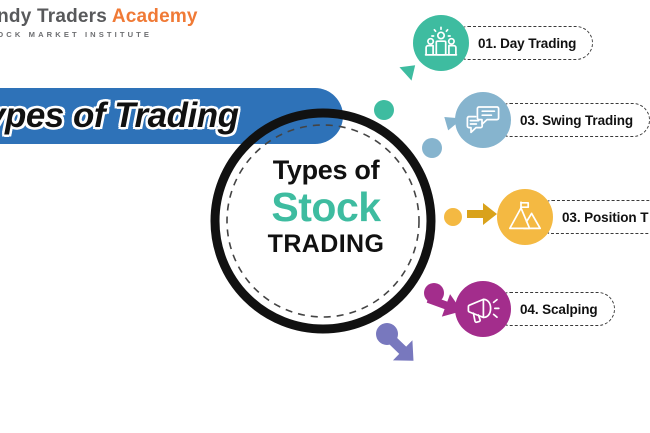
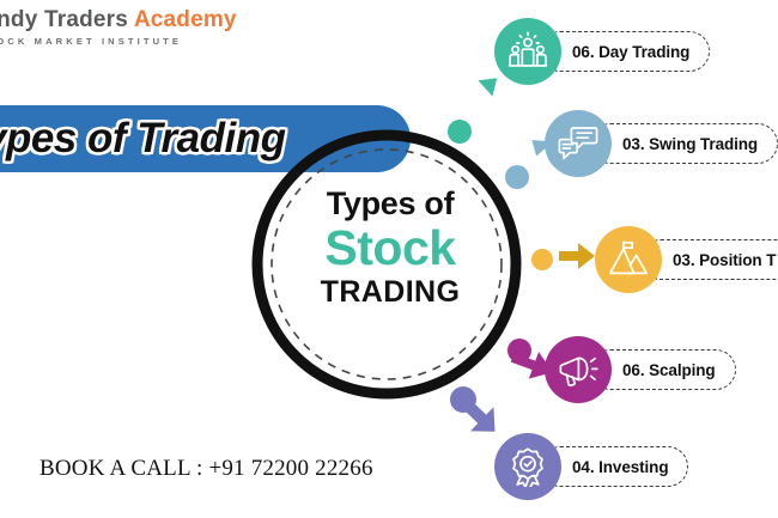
  ndy Traders Academy
  OCK MARKET INSTITUTE
  pes of Trading
  Types of
  Stock
  TRADING
- 01. Day Trading
+ 06. Day Trading
  03. Swing Trading
  03. Position T
- 04. Scalping
+ 06. Scalping
+ 04. Investing
+ BOOK A CALL : +91 72200 22266
